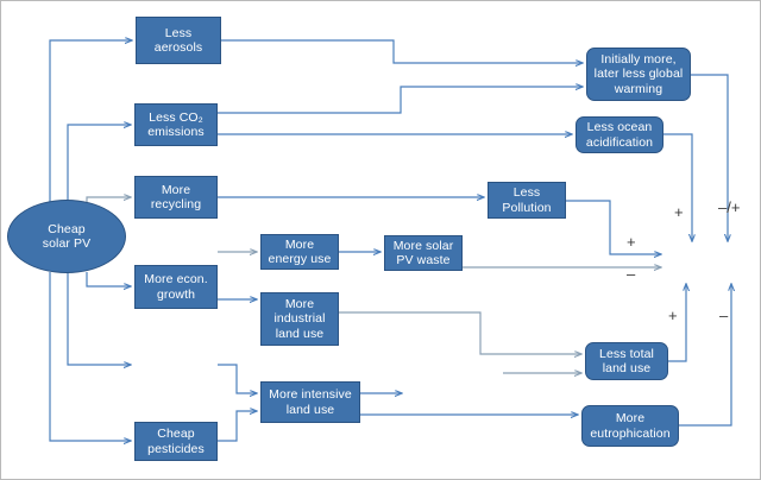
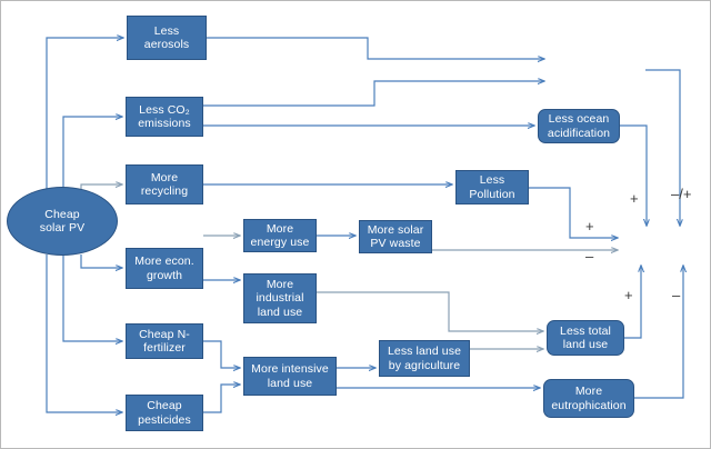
  Cheap
  solar PV
  Less
  aerosols
  Less CO₂
  emissions
  More
  recycling
  More econ.
  growth
+ Cheap N-
+ fertilizer
  Cheap
  pesticides
  More
  energy use
  More
  industrial
  land use
  More intensive
  land use
  More solar
  PV waste
+ Less land use
+ by agriculture
  Less
  Pollution
- Initially more,
- later less global
- warming
  Less ocean
  acidification
  Less total
  land use
  More
  eutrophication
  +
  –/+
  +
  –
  +
  –
